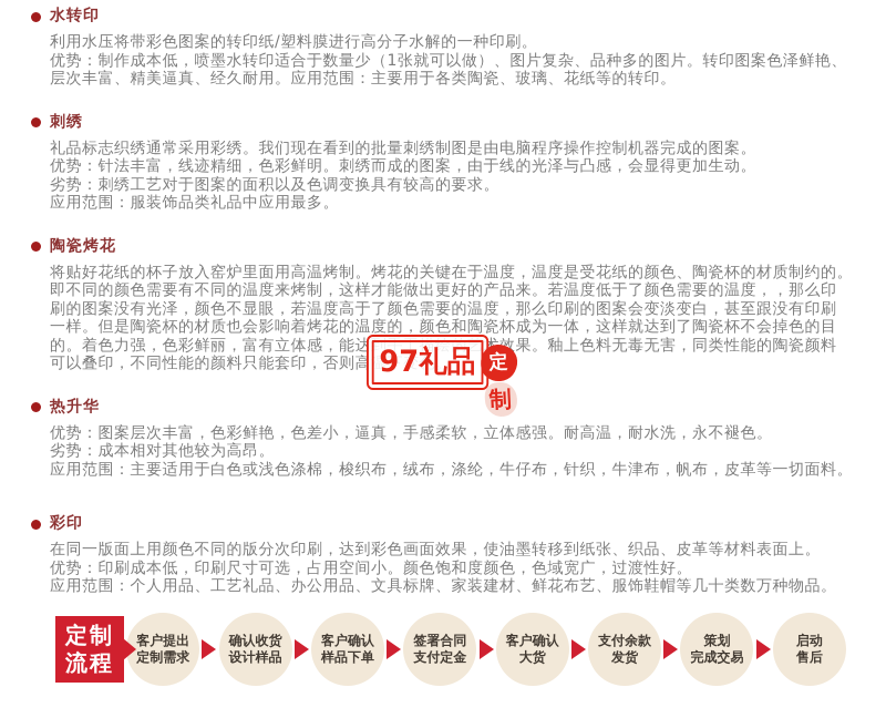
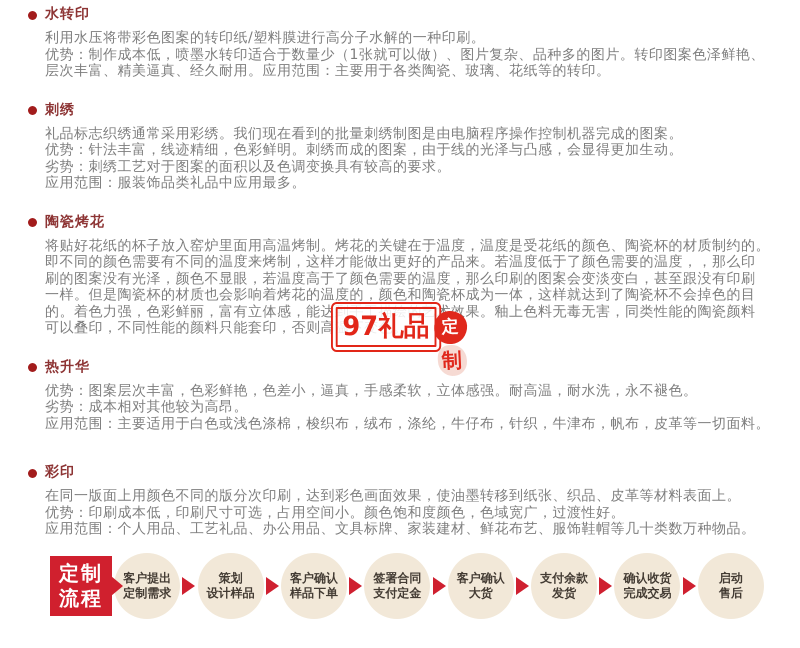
  水转印
  利用水压将带彩色图案的转印纸/塑料膜进行高分子水解的一种印刷。
  优势：制作成本低，喷墨水转印适合于数量少（1张就可以做）、图片复杂、品种多的图片。转印图案色泽鲜艳、
  层次丰富、精美逼真、经久耐用。应用范围：主要用于各类陶瓷、玻璃、花纸等的转印。
  刺绣
  礼品标志织绣通常采用彩绣。我们现在看到的批量刺绣制图是由电脑程序操作控制机器完成的图案。
  优势：针法丰富，线迹精细，色彩鲜明。刺绣而成的图案，由于线的光泽与凸感，会显得更加生动。
  劣势：刺绣工艺对于图案的面积以及色调变换具有较高的要求。
  应用范围：服装饰品类礼品中应用最多。
  陶瓷烤花
  将贴好花纸的杯子放入窑炉里面用高温烤制。烤花的关键在于温度，温度是受花纸的颜色、陶瓷杯的材质制约的。
  即不同的颜色需要有不同的温度来烤制，这样才能做出更好的产品来。若温度低于了颜色需要的温度，，那么印
  刷的图案没有光泽，颜色不显眼，若温度高于了颜色需要的温度，那么印刷的图案会变淡变白，甚至跟没有印刷
  一样。但是陶瓷杯的材质也会影响着烤花的温度的，颜色和陶瓷杯成为一体，这样就达到了陶瓷杯不会掉色的目
  的。着色力强，色彩鲜丽，富有立体感，能达到手工描绘的艺效果。釉上色料无毒无害，同类性能的陶瓷颜料
  可以叠印，不同性能的颜料只能套印，否则高温下变色。
  热升华
  优势：图案层次丰富，色彩鲜艳，色差小，逼真，手感柔软，立体感强。耐高温，耐水洗，永不褪色。
  劣势：成本相对其他较为高昂。
  应用范围：主要适用于白色或浅色涤棉，梭织布，绒布，涤纶，牛仔布，针织，牛津布，帆布，皮革等一切面料。
  彩印
  在同一版面上用颜色不同的版分次印刷，达到彩色画面效果，使油墨转移到纸张、织品、皮革等材料表面上。
  优势：印刷成本低，印刷尺寸可选，占用空间小。颜色饱和度颜色，色域宽广，过渡性好。
  应用范围：个人用品、工艺礼品、办公用品、文具标牌、家装建材、鲜花布艺、服饰鞋帽等几十类数万种物品。
  定制
  流程
  客户提出
  定制需求
- 确认收货
+ 策划
  设计样品
  客户确认
  样品下单
  签署合同
  支付定金
  客户确认
  大货
  支付余款
  发货
- 策划
+ 确认收货
  完成交易
  启动
  售后
  97礼品
